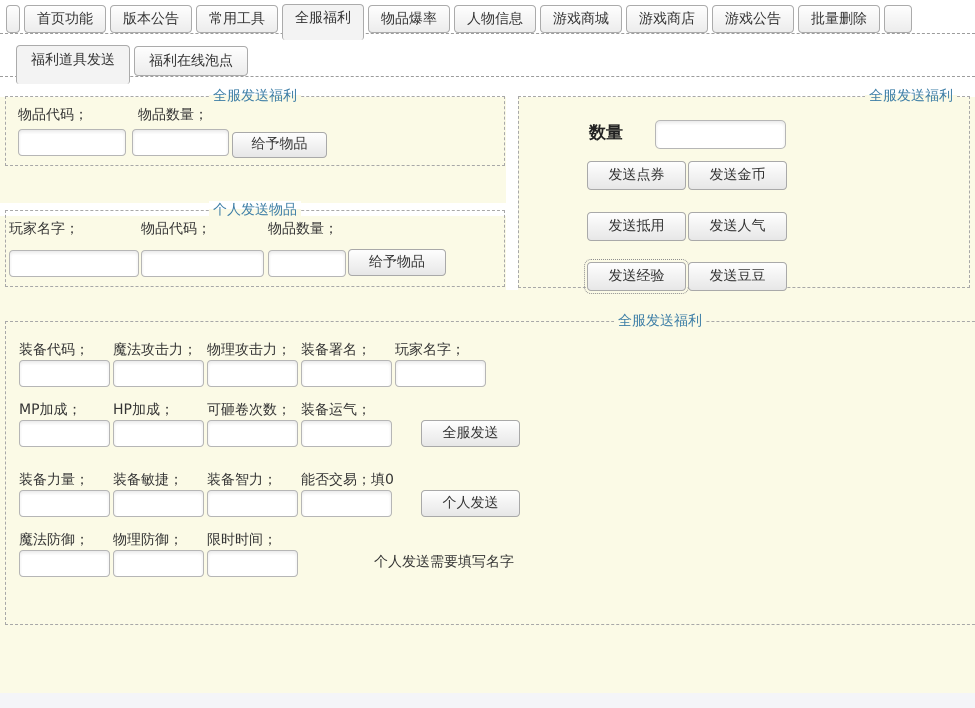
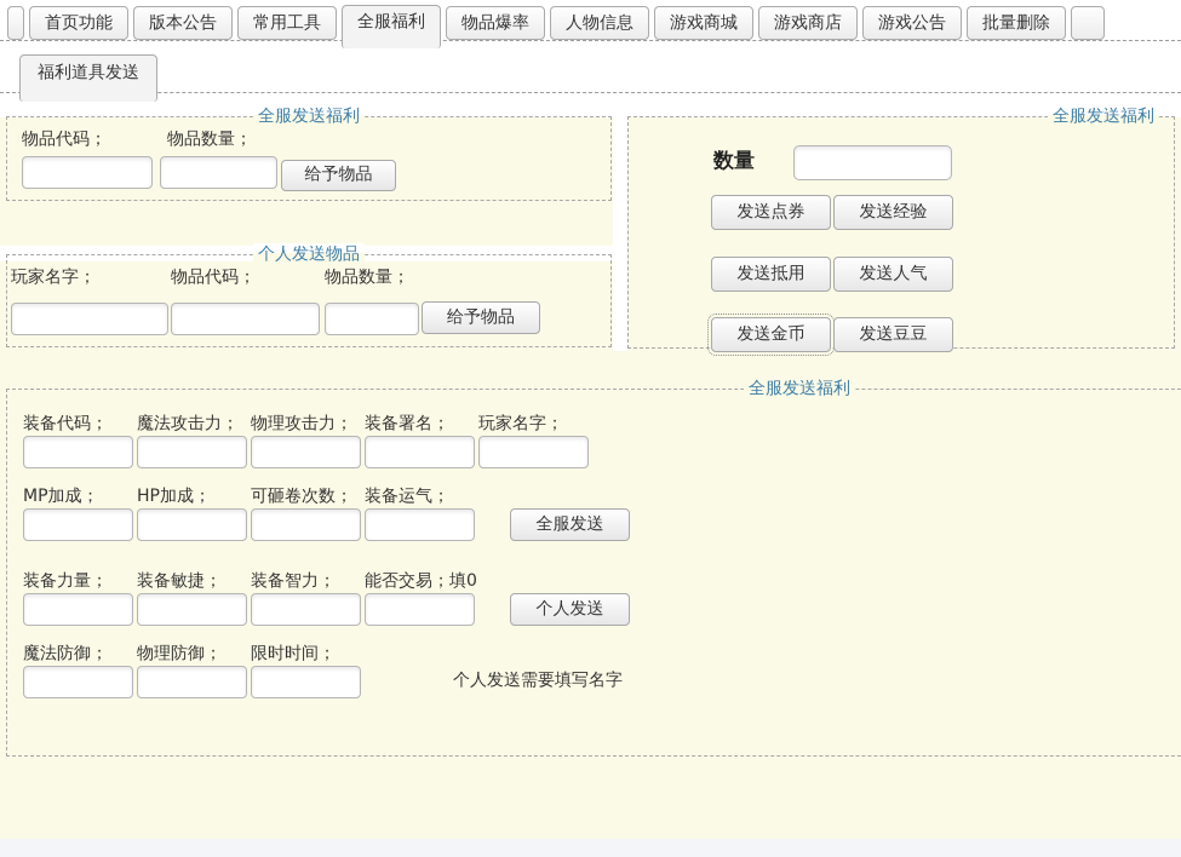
  首页功能
  版本公告
  常用工具
  全服福利
  物品爆率
  人物信息
  游戏商城
  游戏商店
  游戏公告
  批量删除
  福利道具发送
- 福利在线泡点
  全服发送福利
  物品代码；
  物品数量；
  给予物品
  个人发送物品
  玩家名字；
  物品代码；
  物品数量；
  给予物品
  全服发送福利
  数量
  发送点券
- 发送金币
+ 发送经验
  发送抵用
  发送人气
- 发送经验
+ 发送金币
  发送豆豆
  全服发送福利
  装备代码；
  魔法攻击力；
  物理攻击力；
  装备署名；
  玩家名字；
  MP加成；
  HP加成；
  可砸卷次数；
  装备运气；
  全服发送
  装备力量；
  装备敏捷；
  装备智力；
  能否交易；填0
  个人发送
  魔法防御；
  物理防御；
  限时时间；
  个人发送需要填写名字
